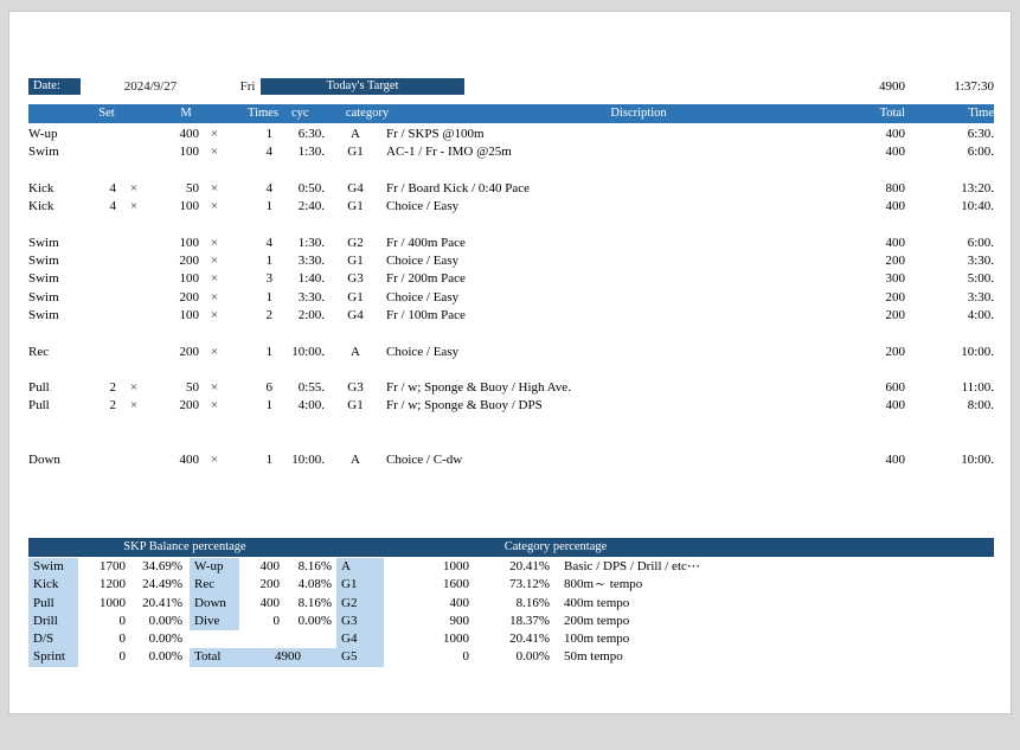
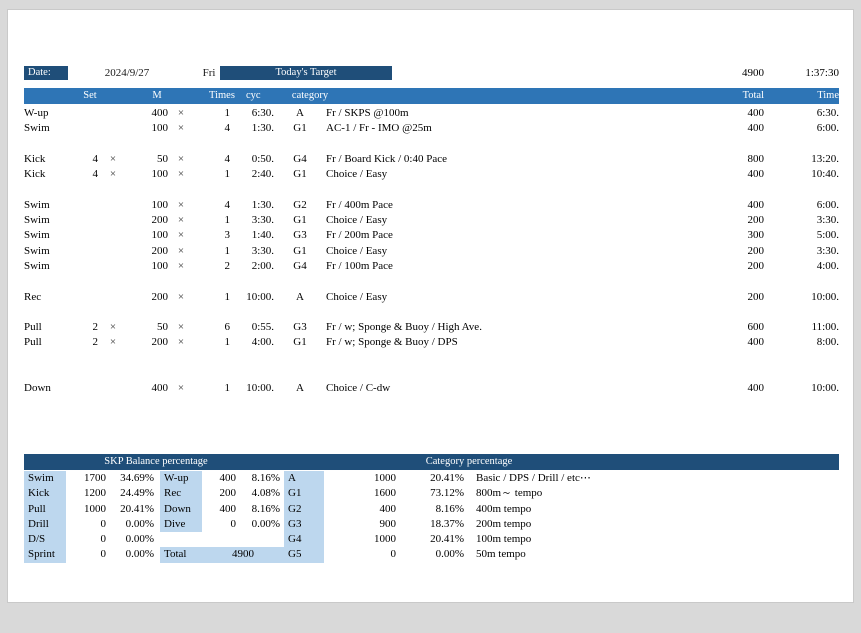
  Date:
  2024/9/27
  Fri
  Today's Target
  4900
  1:37:30
  Set
  M
  Times
  cyc
  category
- Discription
  Total
  Time
  W-up
  400
  ×
  1
  6:30.
  A
  Fr / SKPS @100m
  400
  6:30.
  Swim
  100
  ×
  4
  1:30.
  G1
  AC-1 / Fr - IMO @25m
  400
  6:00.
  Kick
  4
  ×
  50
  ×
  4
  0:50.
  G4
  Fr / Board Kick / 0:40 Pace
  800
  13:20.
  Kick
  4
  ×
  100
  ×
  1
  2:40.
  G1
  Choice / Easy
  400
  10:40.
  Swim
  100
  ×
  4
  1:30.
  G2
  Fr / 400m Pace
  400
  6:00.
  Swim
  200
  ×
  1
  3:30.
  G1
  Choice / Easy
  200
  3:30.
  Swim
  100
  ×
  3
  1:40.
  G3
  Fr / 200m Pace
  300
  5:00.
  Swim
  200
  ×
  1
  3:30.
  G1
  Choice / Easy
  200
  3:30.
  Swim
  100
  ×
  2
  2:00.
  G4
  Fr / 100m Pace
  200
  4:00.
  Rec
  200
  ×
  1
  10:00.
  A
  Choice / Easy
  200
  10:00.
  Pull
  2
  ×
  50
  ×
  6
  0:55.
  G3
  Fr / w; Sponge & Buoy / High Ave.
  600
  11:00.
  Pull
  2
  ×
  200
  ×
  1
  4:00.
  G1
  Fr / w; Sponge & Buoy / DPS
  400
  8:00.
  Down
  400
  ×
  1
  10:00.
  A
  Choice / C-dw
  400
  10:00.
  SKP Balance percentage
  Category percentage
  Swim
  1700
  34.69%
  W-up
  400
  8.16%
  A
  1000
  20.41%
  Basic / DPS / Drill / etc⋯
  Kick
  1200
  24.49%
  Rec
  200
  4.08%
  G1
  1600
  73.12%
  800m～ tempo
  Pull
  1000
  20.41%
  Down
  400
  8.16%
  G2
  400
  8.16%
  400m tempo
  Drill
  0
  0.00%
  Dive
  0
  0.00%
  G3
  900
  18.37%
  200m tempo
  D/S
  0
  0.00%
  G4
  1000
  20.41%
  100m tempo
  Sprint
  0
  0.00%
  Total
  4900
  G5
  0
  0.00%
  50m tempo
